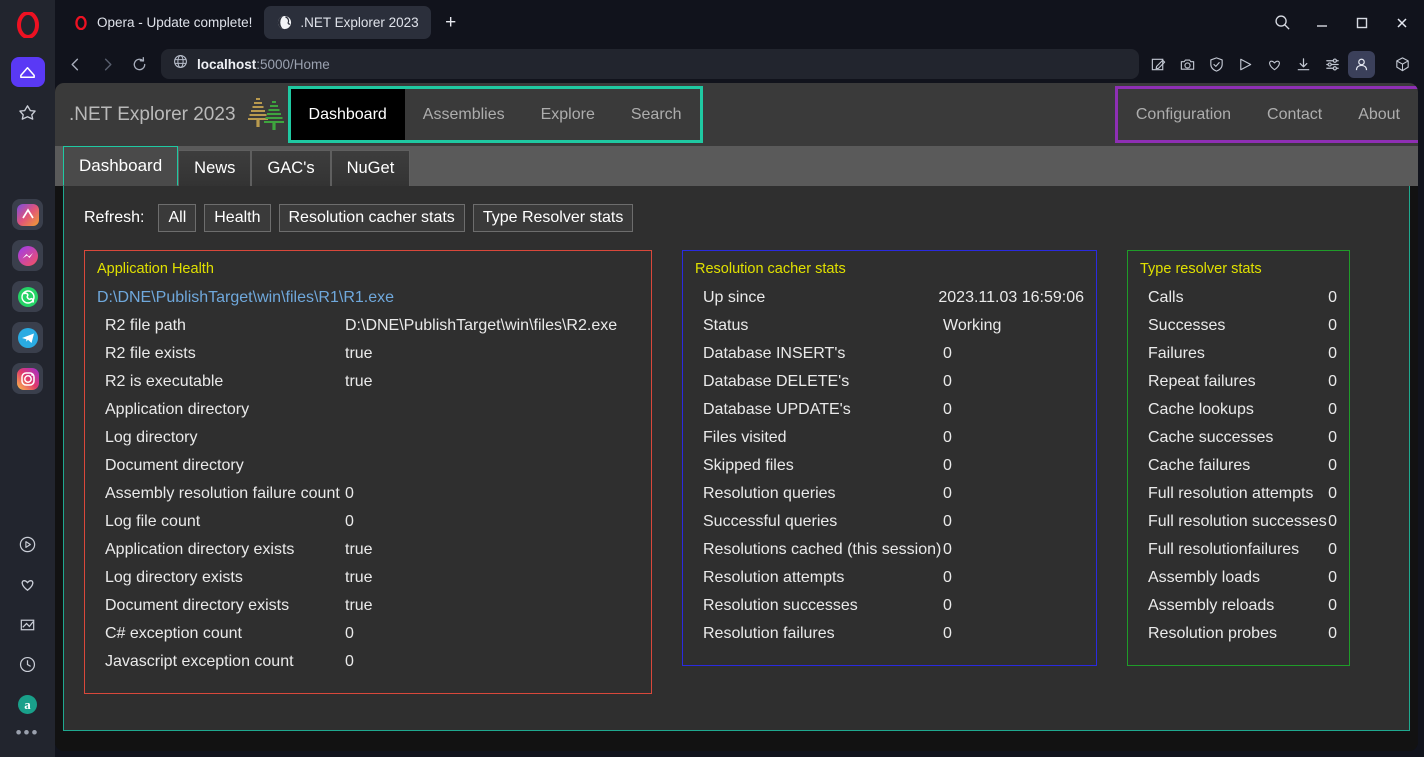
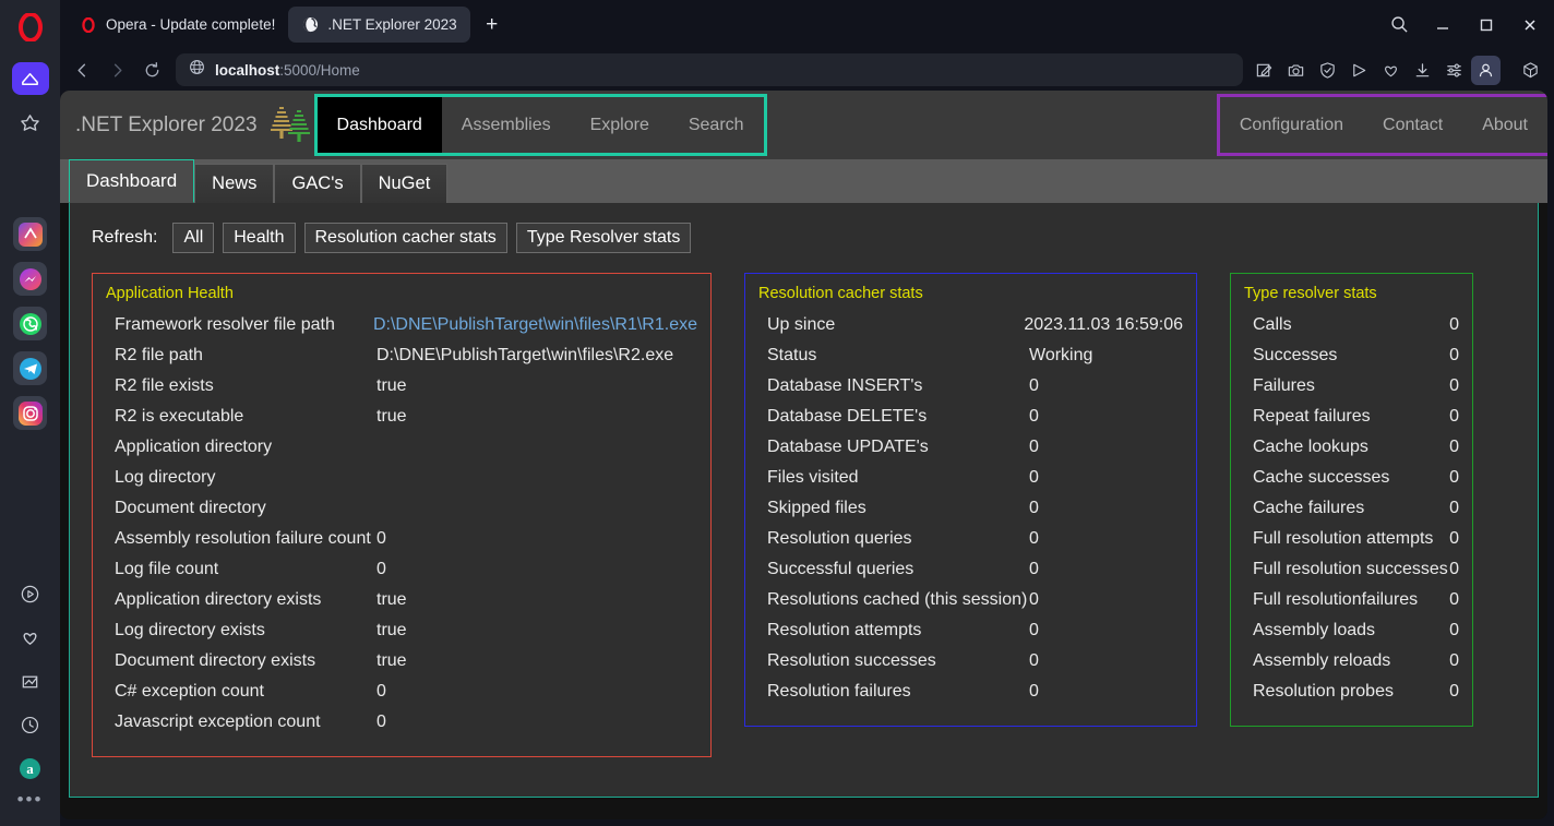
  a
  •••
  Opera - Update complete!
  .NET Explorer 2023
  +
  localhost:5000/Home
  .NET Explorer 2023
  Dashboard
  Assemblies
  Explore
  Search
  Configuration
  Contact
  About
  Dashboard
  News
  GAC's
  NuGet
  Refresh:
  All
  Health
  Resolution cacher stats
  Type Resolver stats
  Application Health
+ Framework resolver file path
  D:\DNE\PublishTarget\win\files\R1\R1.exe
  R2 file path
  D:\DNE\PublishTarget\win\files\R2.exe
  R2 file exists
  true
  R2 is executable
  true
  Application directory
  Log directory
  Document directory
  Assembly resolution failure count
  0
  Log file count
  0
  Application directory exists
  true
  Log directory exists
  true
  Document directory exists
  true
  C# exception count
  0
  Javascript exception count
  0
  Resolution cacher stats
  Up since
  2023.11.03 16:59:06
  Status
  Working
  Database INSERT's
  0
  Database DELETE's
  0
  Database UPDATE's
  0
  Files visited
  0
  Skipped files
  0
  Resolution queries
  0
  Successful queries
  0
  Resolutions cached (this session)
  0
  Resolution attempts
  0
  Resolution successes
  0
  Resolution failures
  0
  Type resolver stats
  Calls
  0
  Successes
  0
  Failures
  0
  Repeat failures
  0
  Cache lookups
  0
  Cache successes
  0
  Cache failures
  0
  Full resolution attempts
  0
  Full resolution successes
  0
  Full resolutionfailures
  0
  Assembly loads
  0
  Assembly reloads
  0
  Resolution probes
  0
